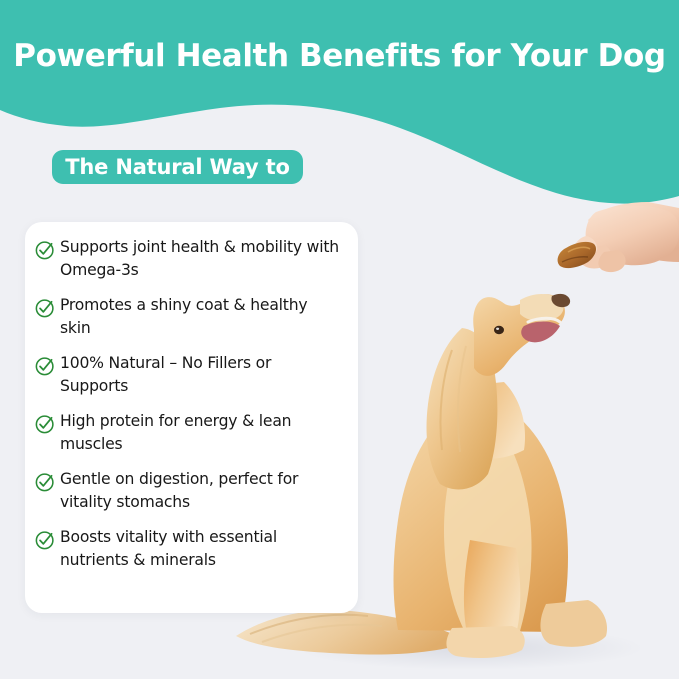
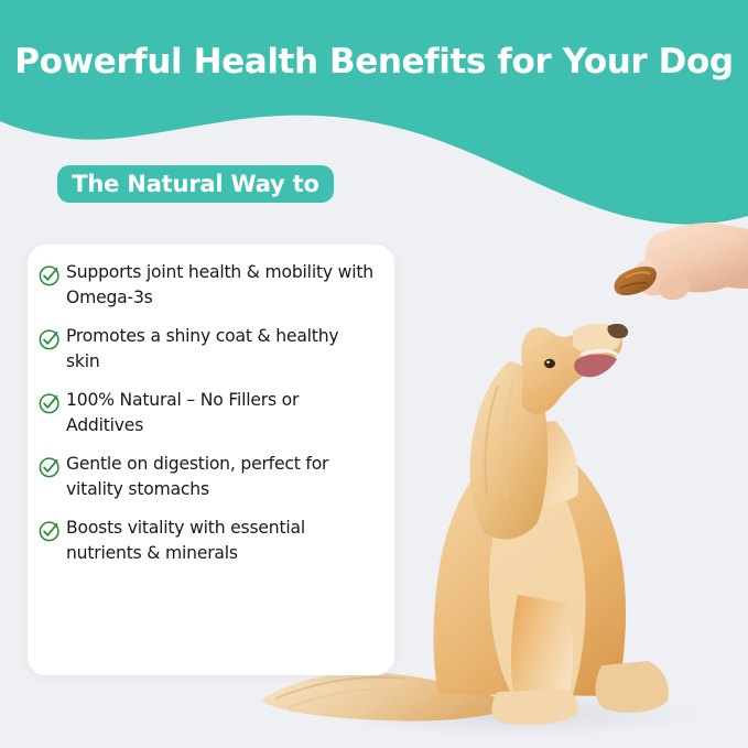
  Powerful Health Benefits for Your Dog
  The Natural Way to
  Supports joint health & mobility with Omega-3s
  Promotes a shiny coat & healthy skin
- 100% Natural – No Fillers or Supports
+ 100% Natural – No Fillers or Additives
- High protein for energy & lean muscles
  Gentle on digestion, perfect for vitality stomachs
  Boosts vitality with essential nutrients & minerals
